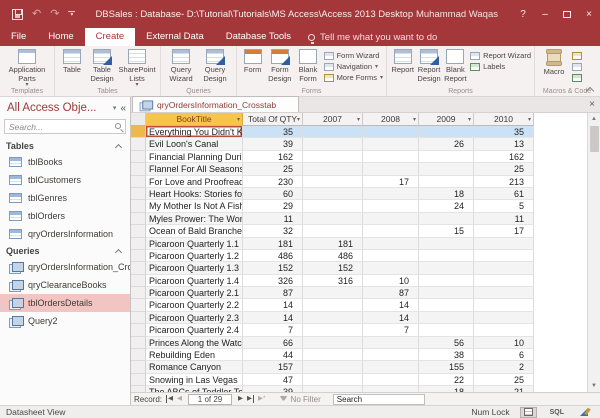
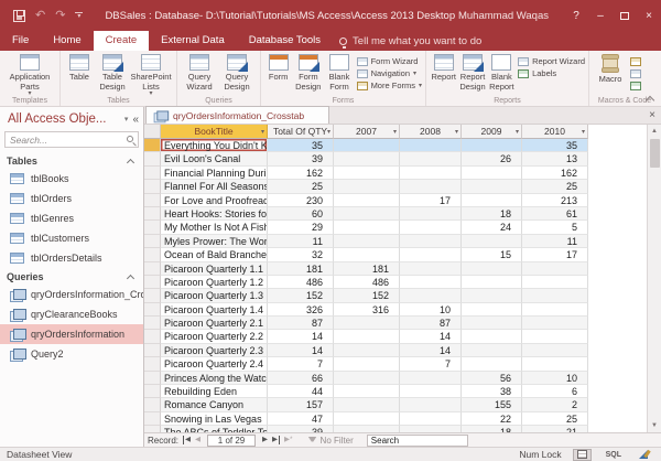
  ↶
  ↷
  DBSales : Database- D:\Tutorial\Tutorials\MS Access\Access 2013 Desktop
  Muhammad Waqas
  ?
  –
  ×
  File
  Home
  Create
  External Data
  Database Tools
  Tell me what you want to do
  Application Parts
  Table
  Table Design
  SharePoint Lists
  Query Wizard
  Query Design
  Form
  Form Design
  Blank Form
  Form Wizard
  Navigation
  More Forms
  Report
  Report Design
  Blank Report
  Report Wizard
  Labels
  Macro
  All Access Obje...
  «
  Search...
  Tables
  tblBooks
- tblCustomers
+ tblOrders
  tblGenres
- tblOrders
+ tblCustomers
- qryOrdersInformation
+ tblOrdersDetails
  Queries
  qryOrdersInformation_Cr
  qryClearanceBooks
- tblOrdersDetails
+ qryOrdersInformation
  Query2
  qryOrdersInformation_Crosstab
  ×
  BookTitle
  Total Of QTY
  2007
  2008
  2009
  2010
  Everything You Didn't K
  35
  35
  Evil Loon's Canal
  39
  26
  13
  Financial Planning Duri
  162
  162
  Flannel For All Seasons
  25
  25
  For Love and Proofread
  230
  17
  213
  Heart Hooks: Stories fo
  60
  18
  61
  My Mother Is Not A Fis
  29
  24
  5
  Myles Prower: The Wor
  11
  11
  Ocean of Bald Branche
  32
  15
  17
  Picaroon Quarterly 1.1
  181
  181
  Picaroon Quarterly 1.2
  486
  486
  Picaroon Quarterly 1.3
  152
  152
  Picaroon Quarterly 1.4
  326
  316
  10
  Picaroon Quarterly 2.1
  87
  87
  Picaroon Quarterly 2.2
  14
  14
  Picaroon Quarterly 2.3
  14
  14
  Picaroon Quarterly 2.4
  7
  7
  Princes Along the Watc
  66
  56
  10
  Rebuilding Eden
  44
  38
  6
  Romance Canyon
  157
  155
  2
  Snowing in Las Vegas
  47
  22
  25
  Record:
  1 of 29
  No Filter
  Search
  Datasheet View
  Num Lock
